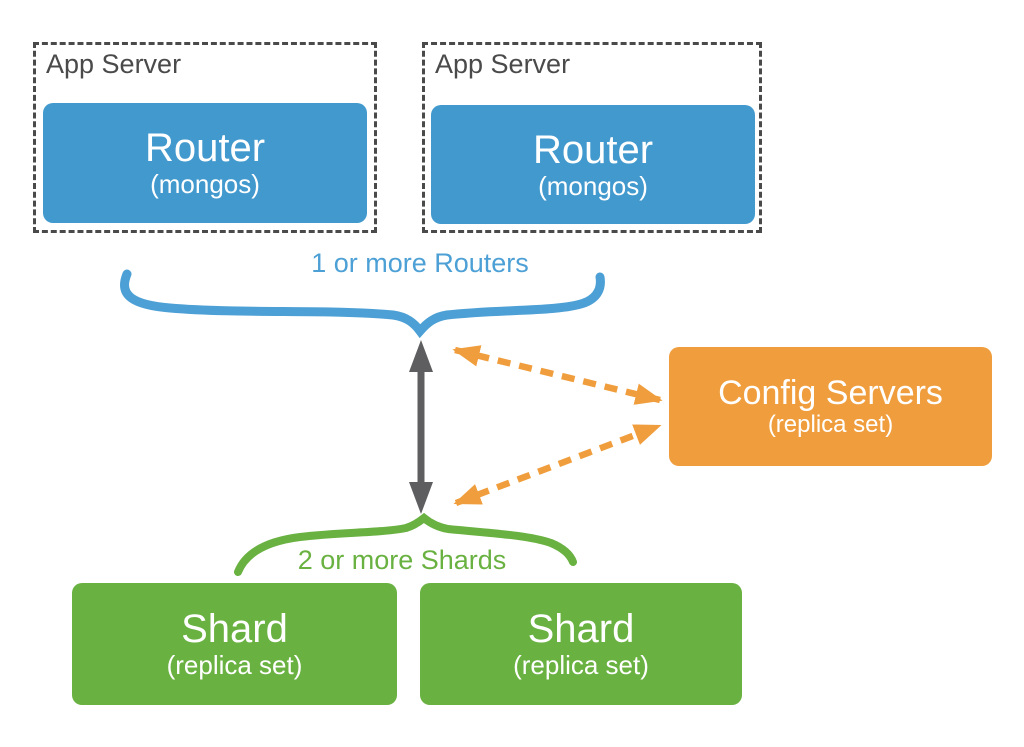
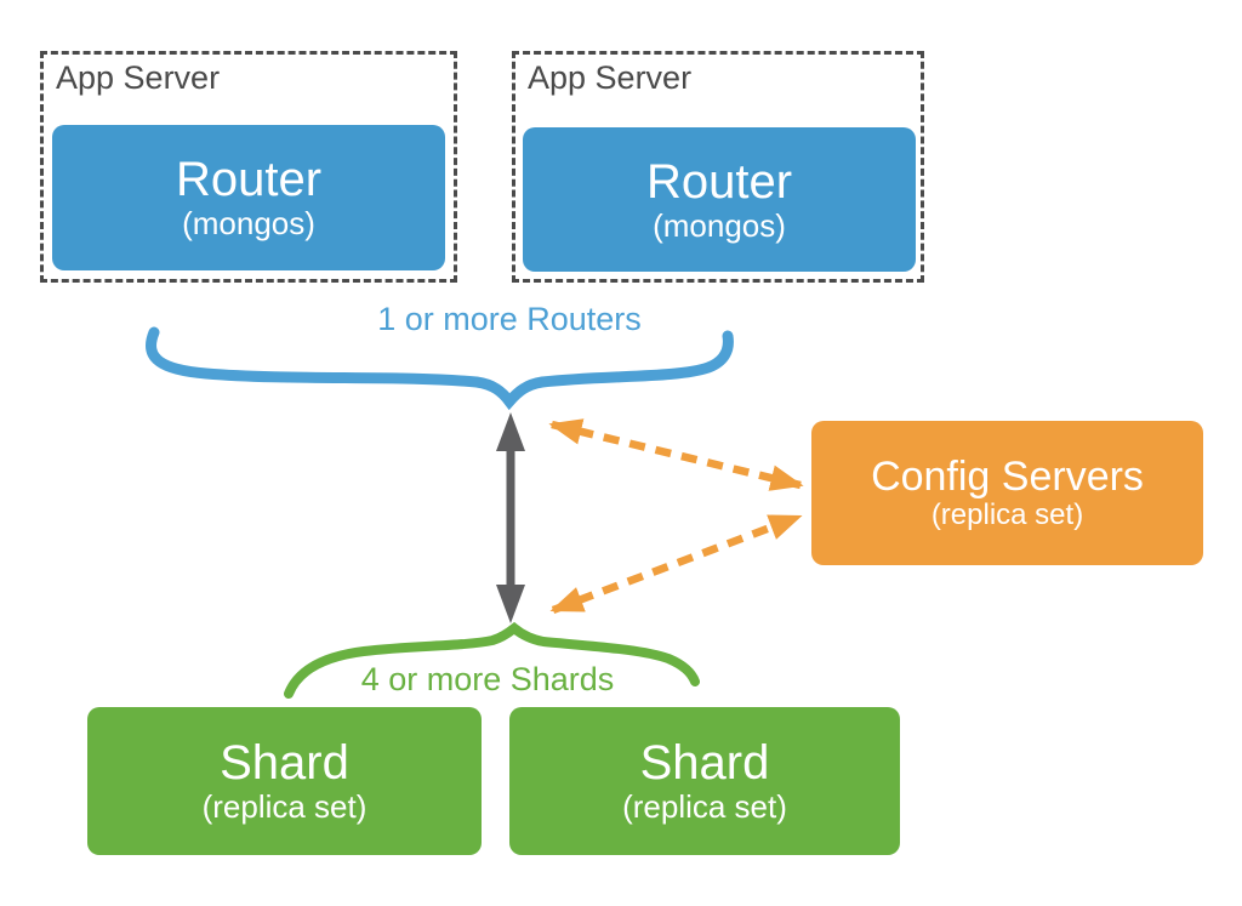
  App Server
  Router
  (mongos)
  App Server
  Router
  (mongos)
  1 or more Routers
- 2 or more Shards
+ 4 or more Shards
  Config Servers
  (replica set)
  Shard
  (replica set)
  Shard
  (replica set)
